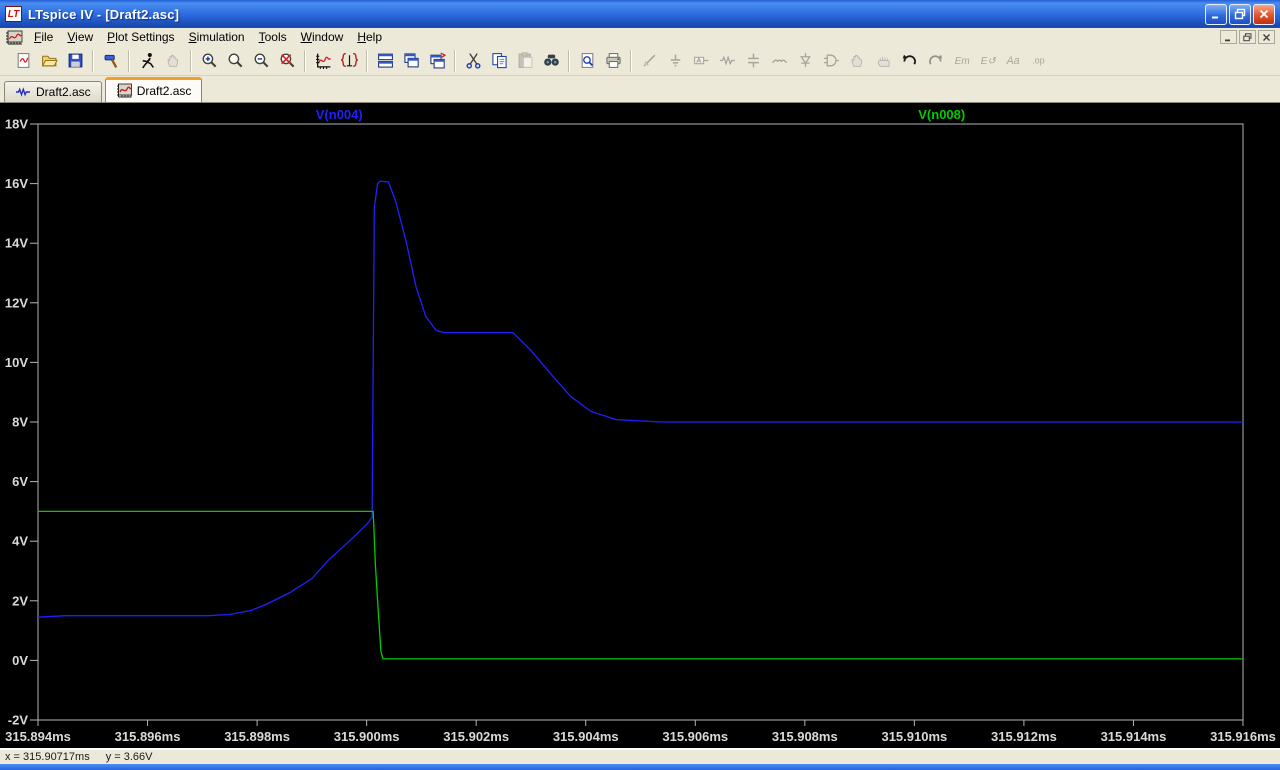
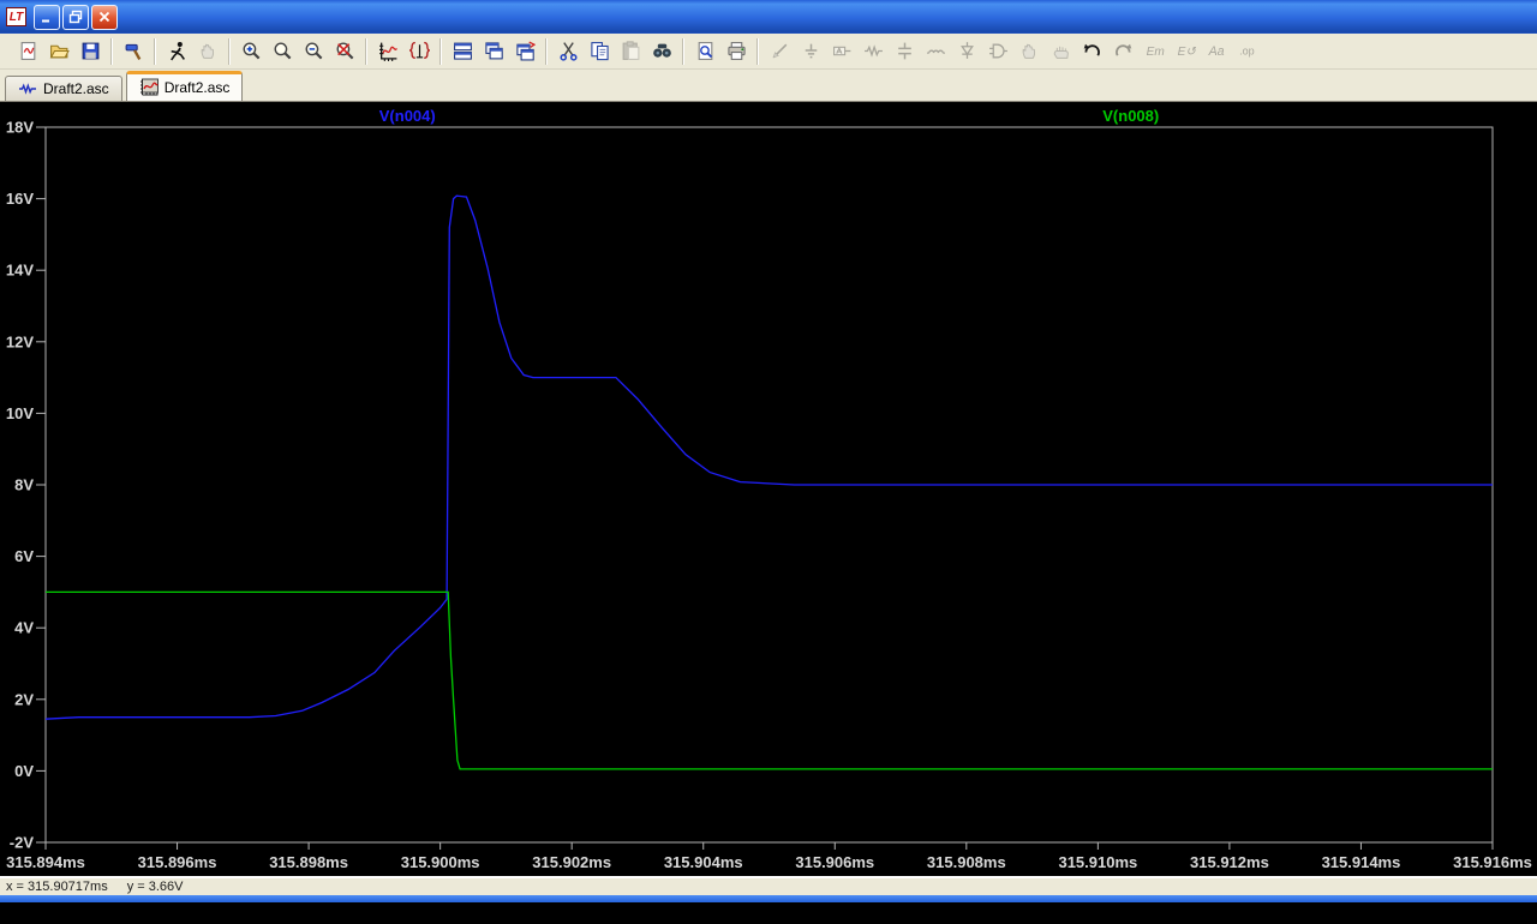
  LT
- LTspice IV - [Draft2.asc]
- File
- View
- Plot Settings
- Simulation
- Tools
- Window
- Help
  Em
  E↺
  Aa
  .op
  Draft2.asc
  Draft2.asc
  18V
  16V
  14V
  12V
  10V
  8V
  6V
  4V
  2V
  0V
  -2V
  315.894ms
  315.896ms
  315.898ms
  315.900ms
  315.902ms
  315.904ms
  315.906ms
  315.908ms
  315.910ms
  315.912ms
  315.914ms
  315.916ms
  V(n004)
  V(n008)
  x = 315.90717ms
  y = 3.66V
